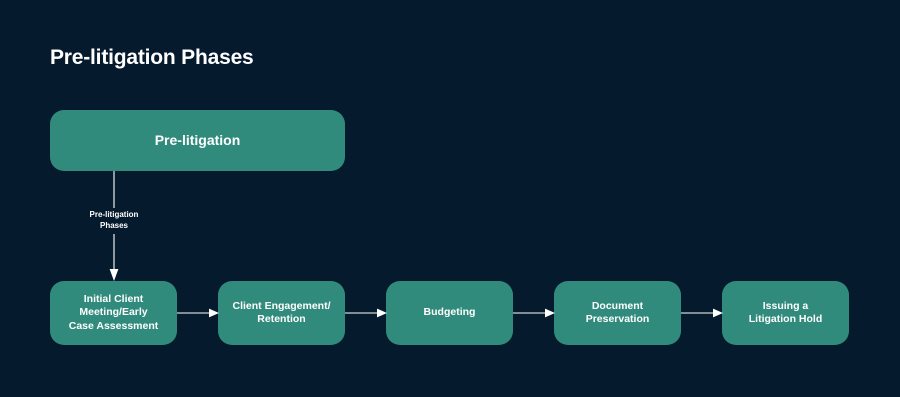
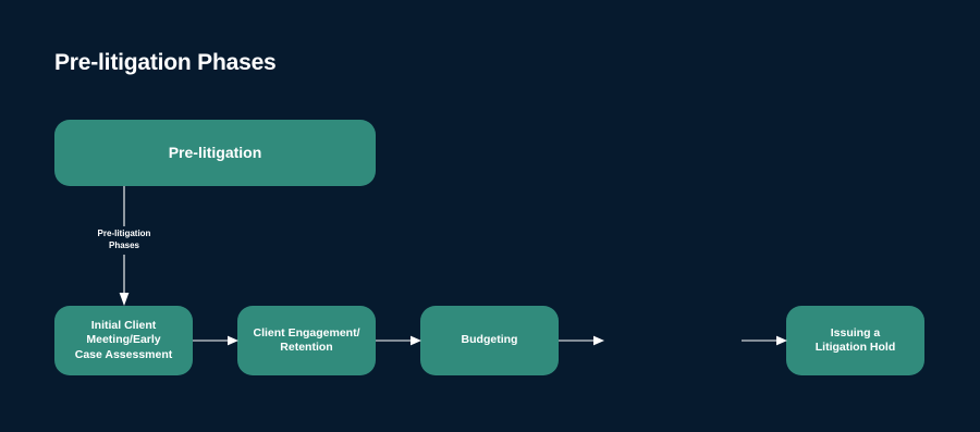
  Pre-litigation Phases
  Pre-litigation
  Pre-litigation
  Phases
  Initial Client
  Meeting/Early
  Case Assessment
  Client Engagement/
  Retention
  Budgeting
- Document
- Preservation
  Issuing a
  Litigation Hold
